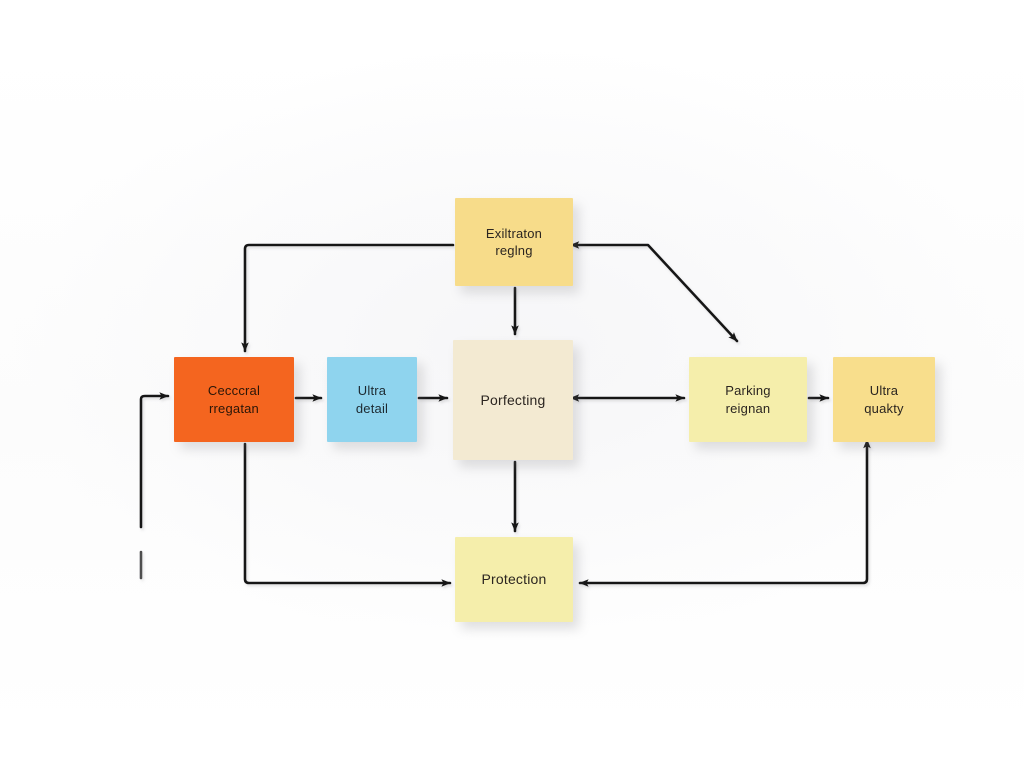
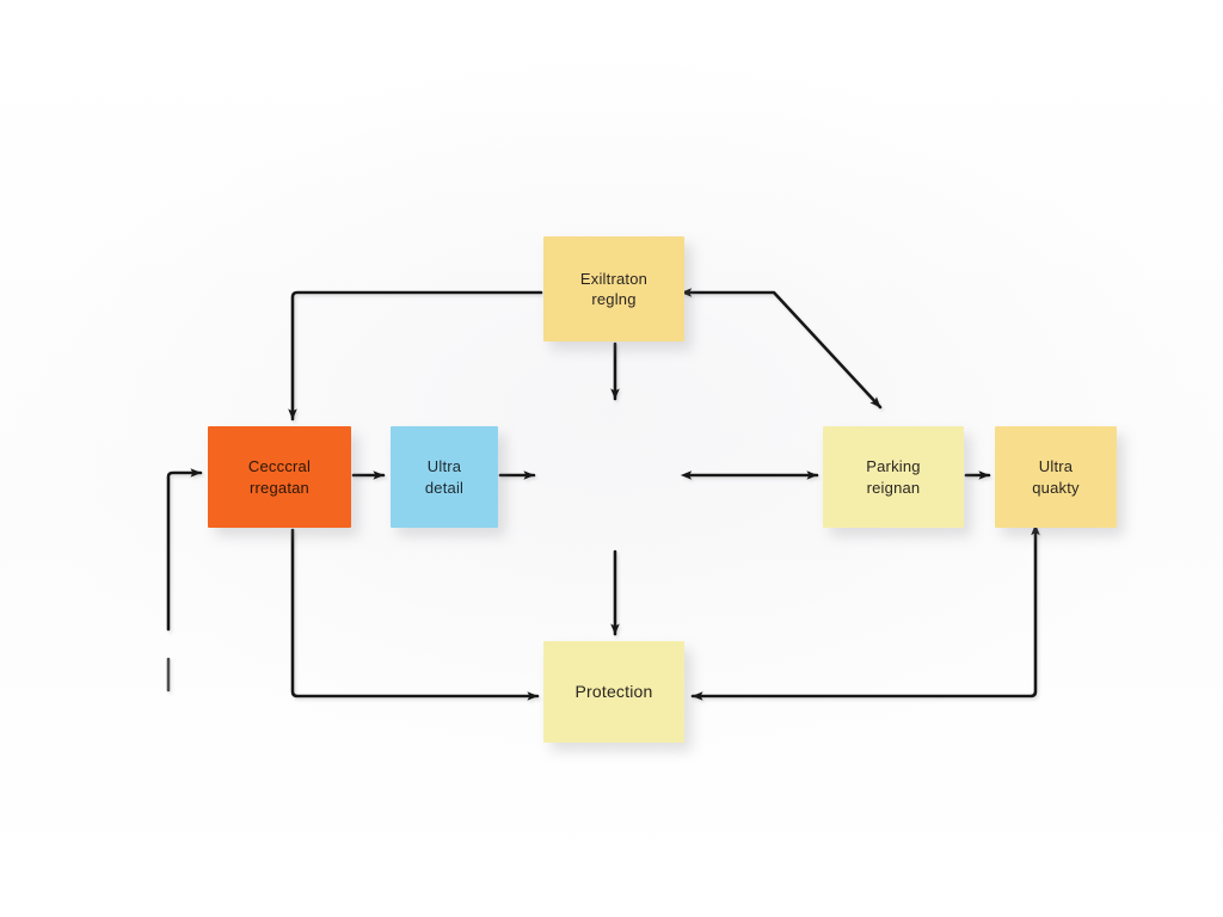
  Exiltraton
  reglng
  Cecccral
  rregatan
  Ultra
  detail
- Porfecting
  Parking
  reignan
  Ultra
  quakty
  Protection
